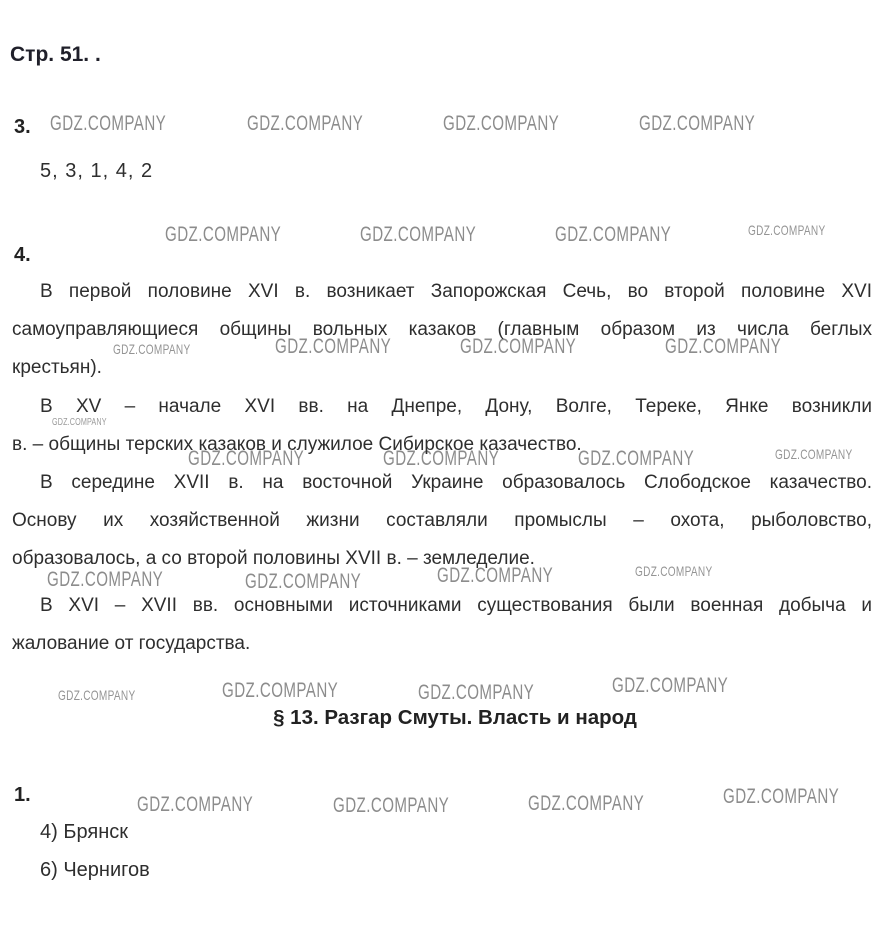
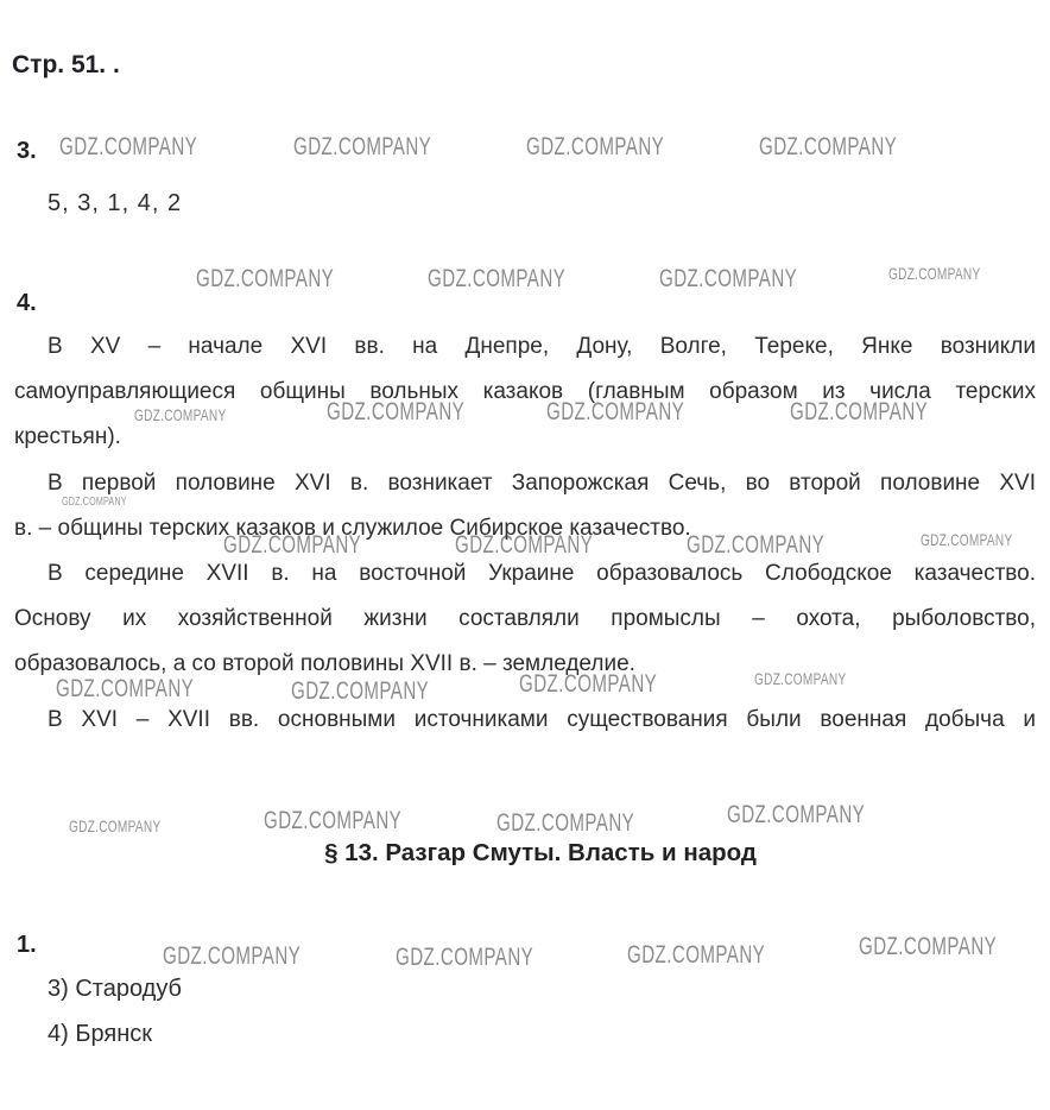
  GDZ.COMPANY
  GDZ.COMPANY
  GDZ.COMPANY
  GDZ.COMPANY
  GDZ.COMPANY
  GDZ.COMPANY
  GDZ.COMPANY
  GDZ.COMPANY
  GDZ.COMPANY
  GDZ.COMPANY
  GDZ.COMPANY
  GDZ.COMPANY
  GDZ.COMPANY
  GDZ.COMPANY
  GDZ.COMPANY
  GDZ.COMPANY
  GDZ.COMPANY
  GDZ.COMPANY
  GDZ.COMPANY
  GDZ.COMPANY
  GDZ.COMPANY
  GDZ.COMPANY
  GDZ.COMPANY
  GDZ.COMPANY
  GDZ.COMPANY
  GDZ.COMPANY
  GDZ.COMPANY
  GDZ.COMPANY
  GDZ.COMPANY
  Стр. 51. .
  3.
  5, 3, 1, 4, 2
  4.
- В первой половине XVI в. возникает Запорожская Сечь, во второй половине XVI
+ В XV – начале XVI вв. на Днепре, Дону, Волге, Тереке, Янке возникли
- самоуправляющиеся общины вольных казаков (главным образом из числа беглых
+ самоуправляющиеся общины вольных казаков (главным образом из числа терских
  крестьян).
- В XV – начале XVI вв. на Днепре, Дону, Волге, Тереке, Янке возникли
+ В первой половине XVI в. возникает Запорожская Сечь, во второй половине XVI
  в. – общины терских казаков и служилое Сибирское казачество.
  В середине XVII в. на восточной Украине образовалось Слободское казачество.
  Основу их хозяйственной жизни составляли промыслы – охота, рыболовство,
  образовалось, а со второй половины XVII в. – земледелие.
  В XVI – XVII вв. основными источниками существования были военная добыча и
- жалование от государства.
  § 13. Разгар Смуты. Власть и народ
  1.
+ 3) Стародуб
  4) Брянск
- 6) Чернигов
